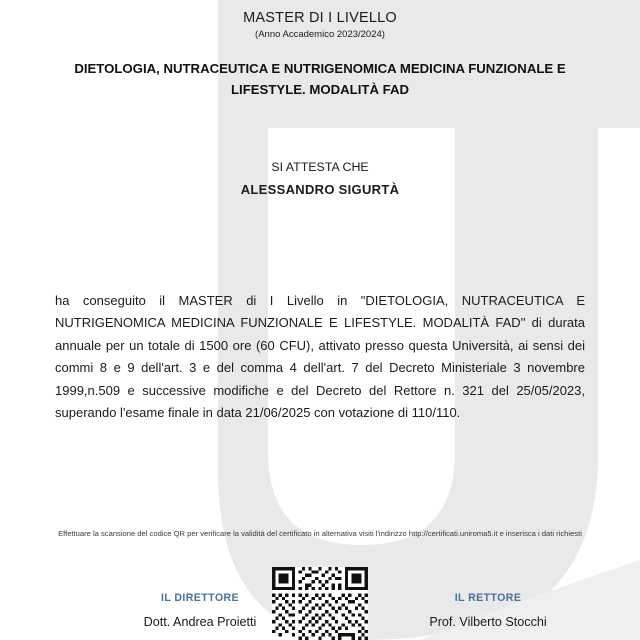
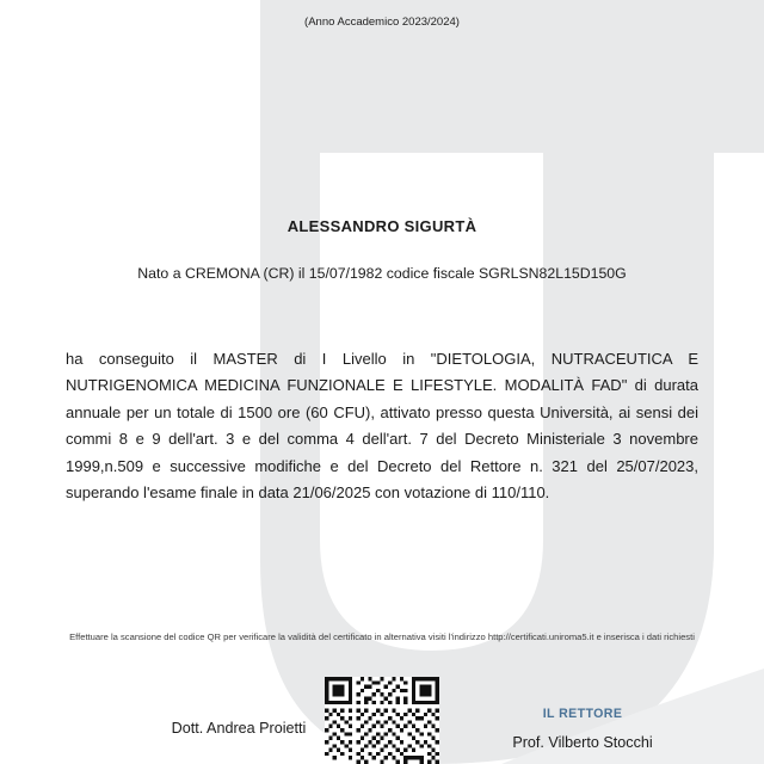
- MASTER DI I LIVELLO
  (Anno Accademico 2023/2024)
- DIETOLOGIA, NUTRACEUTICA E NUTRIGENOMICA MEDICINA FUNZIONALE E LIFESTYLE. MODALITÀ FAD
- SI ATTESTA CHE
  ALESSANDRO SIGURTÀ
+ Nato a CREMONA (CR) il 15/07/1982 codice fiscale SGRLSN82L15D150G
- ha conseguito il MASTER di I Livello in "DIETOLOGIA, NUTRACEUTICA E NUTRIGENOMICA MEDICINA FUNZIONALE E LIFESTYLE. MODALITÀ FAD" di durata annuale per un totale di 1500 ore (60 CFU), attivato presso questa Università, ai sensi dei commi 8 e 9 dell'art. 3 e del comma 4 dell'art. 7 del Decreto Ministeriale 3 novembre 1999,n.509 e successive modifiche e del Decreto del Rettore n. 321 del 25/05/2023, superando l'esame finale in data 21/06/2025 con votazione di 110/110.
+ ha conseguito il MASTER di I Livello in "DIETOLOGIA, NUTRACEUTICA E NUTRIGENOMICA MEDICINA FUNZIONALE E LIFESTYLE. MODALITÀ FAD" di durata annuale per un totale di 1500 ore (60 CFU), attivato presso questa Università, ai sensi dei commi 8 e 9 dell'art. 3 e del comma 4 dell'art. 7 del Decreto Ministeriale 3 novembre 1999,n.509 e successive modifiche e del Decreto del Rettore n. 321 del 25/07/2023, superando l'esame finale in data 21/06/2025 con votazione di 110/110.
  Effettuare la scansione del codice QR per verificare la validità del certificato in alternativa visiti l'indirizzo http://certificati.uniroma5.it e inserisca i dati richiesti
- IL DIRETTORE
  Dott. Andrea Proietti
  IL RETTORE
  Prof. Vilberto Stocchi
